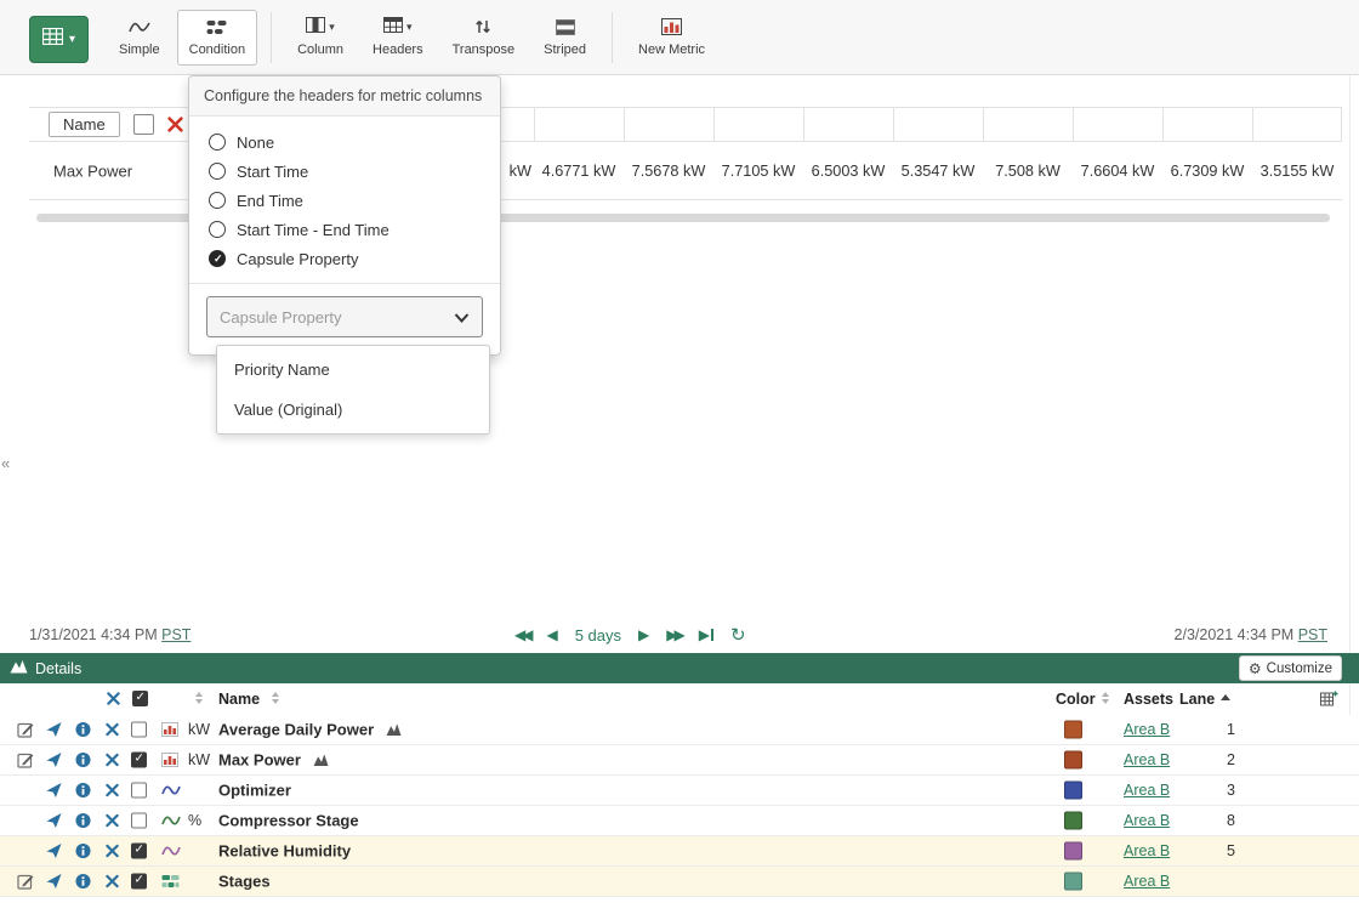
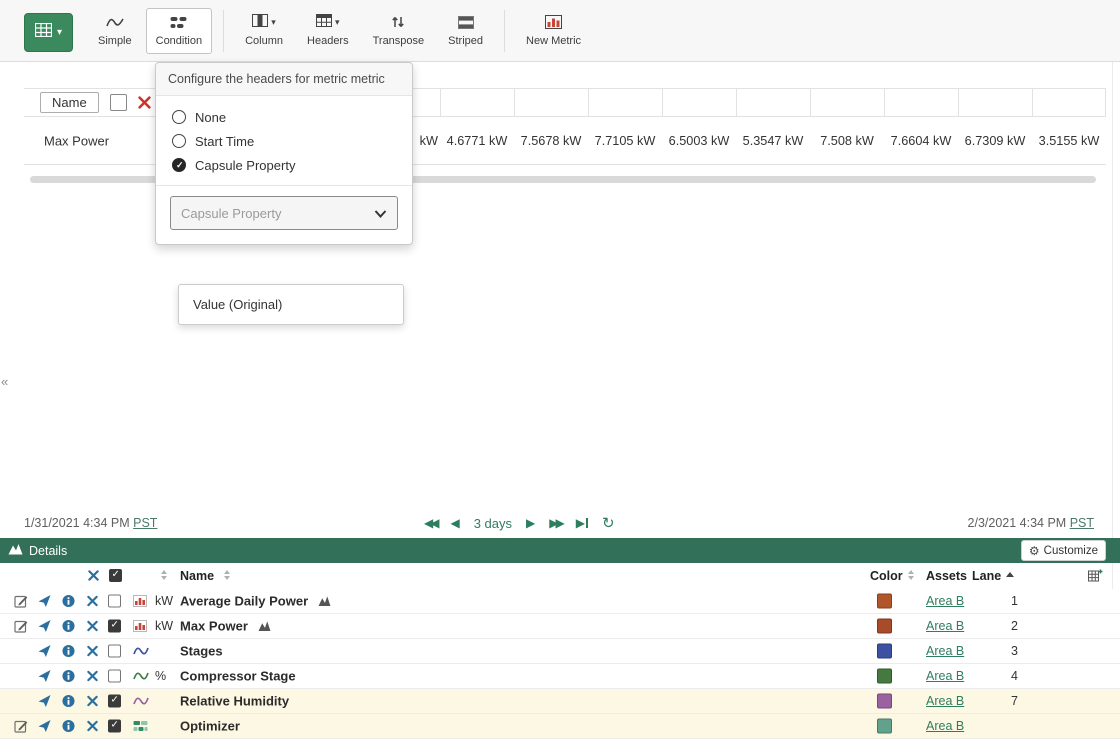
  ▾
  Simple
  Condition
  ▾
  Column
  ▾
  Headers
  Transpose
  Striped
  New Metric
  Name
  Max Power
  kW
  4.6771 kW
  7.5678 kW
  7.7105 kW
  6.5003 kW
  5.3547 kW
  7.508 kW
  7.6604 kW
  6.7309 kW
  3.5155 kW
  «
- Configure the headers for metric columns
+ Configure the headers for metric metric
  None
  Start Time
- End Time
- Start Time - End Time
  Capsule Property
  Capsule Property
- Priority Name
  Value (Original)
  1/31/2021 4:34 PM PST
  ◀◀
  ◀
- 5 days
+ 3 days
  ▶
  ▶▶
  ▶
  ↻
  2/3/2021 4:34 PM PST
  Details
  ⚙
  Customize
  Name
  Color
  Assets
  Lane
  kW
  Average Daily Power
  Area B
  1
  kW
  Max Power
  Area B
  2
- Optimizer
+ Stages
  Area B
  3
  %
  Compressor Stage
  Area B
- 8
+ 4
  Relative Humidity
  Area B
- 5
+ 7
- Stages
+ Optimizer
  Area B
